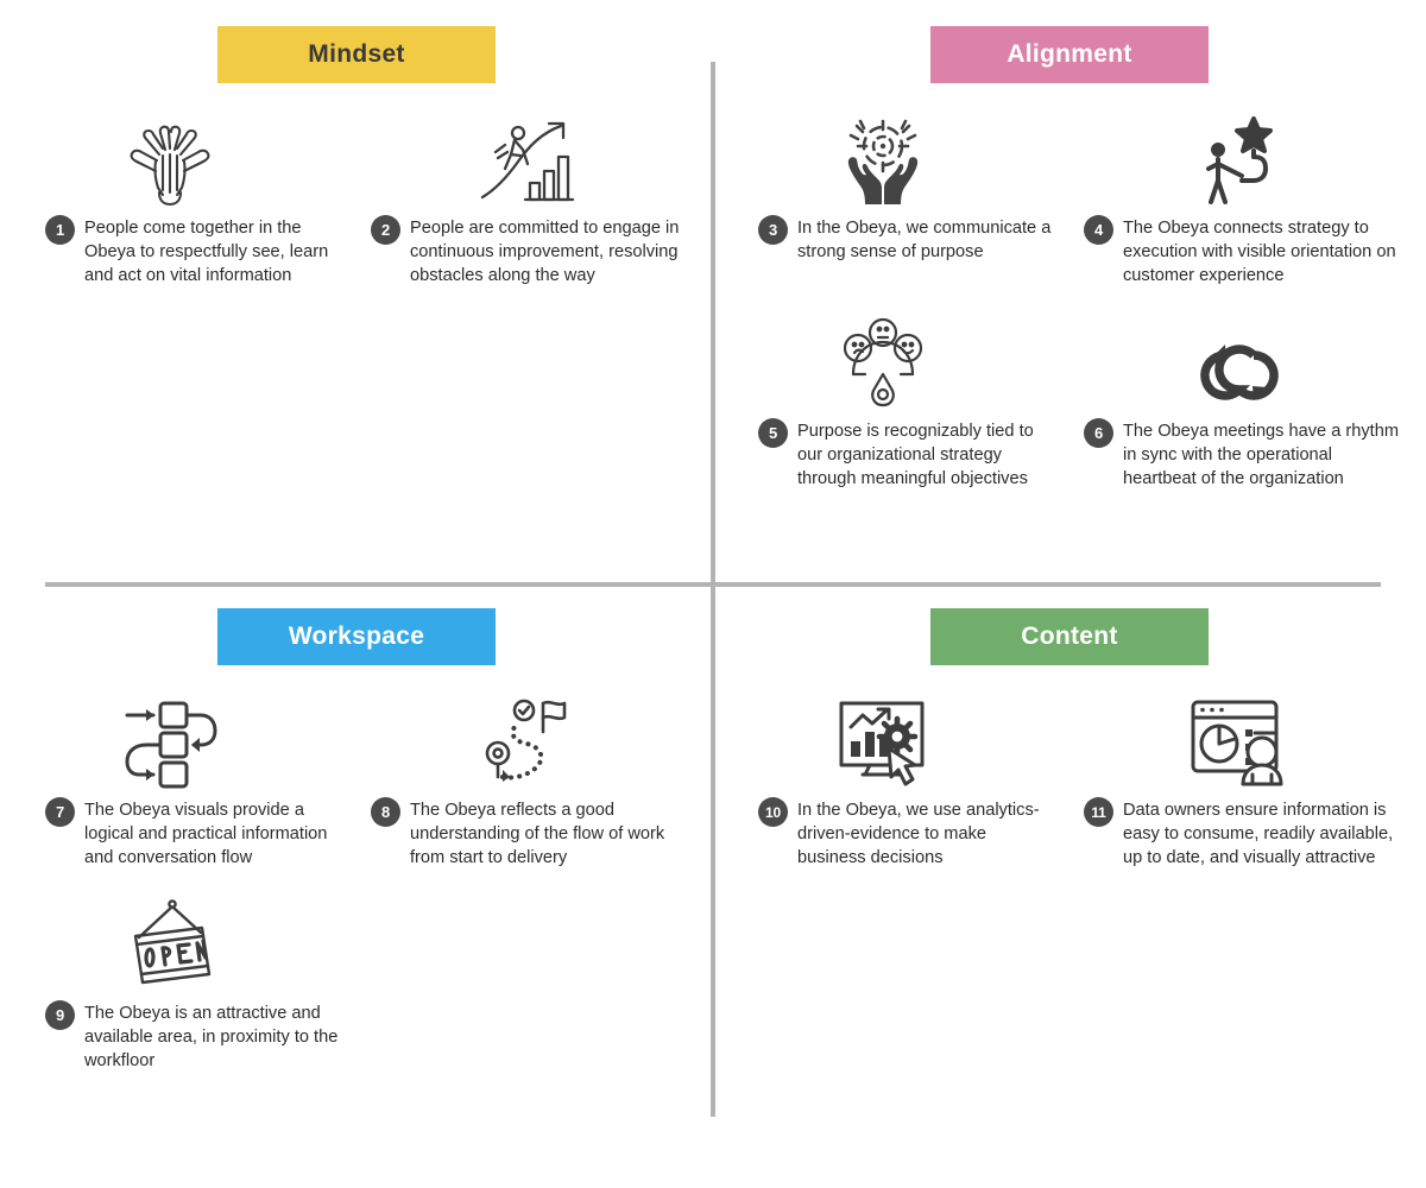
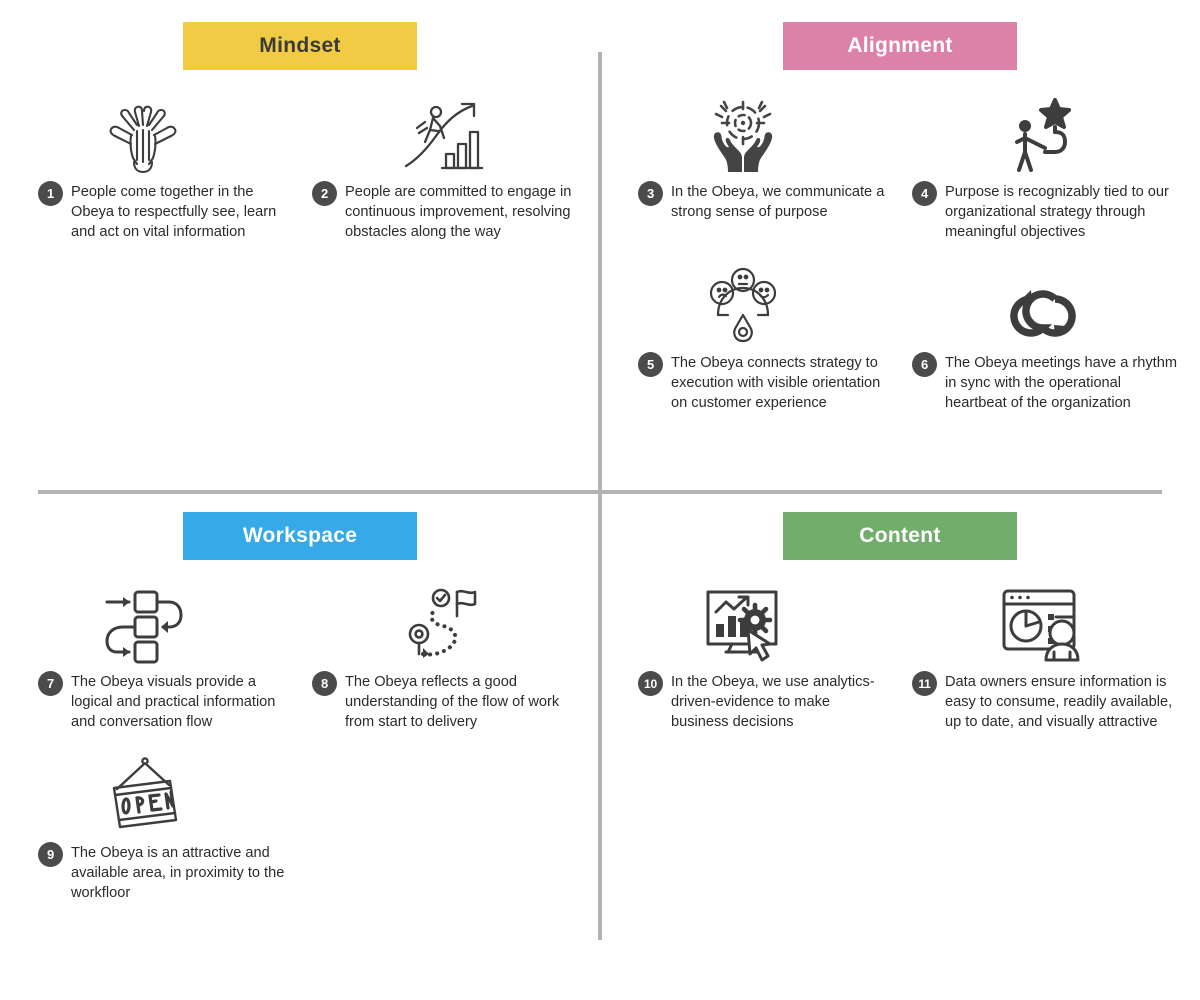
  Mindset
  1
  People come together in the Obeya to respectfully see, learn and act on vital information
  2
  People are committed to engage in continuous improvement, resolving obstacles along the way
  Alignment
  3
  In the Obeya, we communicate a strong sense of purpose
  4
- The Obeya connects strategy to execution with visible orientation on customer experience
+ Purpose is recognizably tied to our organizational strategy through meaningful objectives
  5
- Purpose is recognizably tied to our organizational strategy through meaningful objectives
+ The Obeya connects strategy to execution with visible orientation on customer experience
  6
  The Obeya meetings have a rhythm in sync with the operational heartbeat of the organization
  Workspace
  7
  The Obeya visuals provide a logical and practical information and conversation flow
  8
  The Obeya reflects a good understanding of the flow of work from start to delivery
  9
  The Obeya is an attractive and available area, in proximity to the workfloor
  Content
  10
  In the Obeya, we use analytics-driven-evidence to make business decisions
  11
  Data owners ensure information is easy to consume, readily available, up to date, and visually attractive
